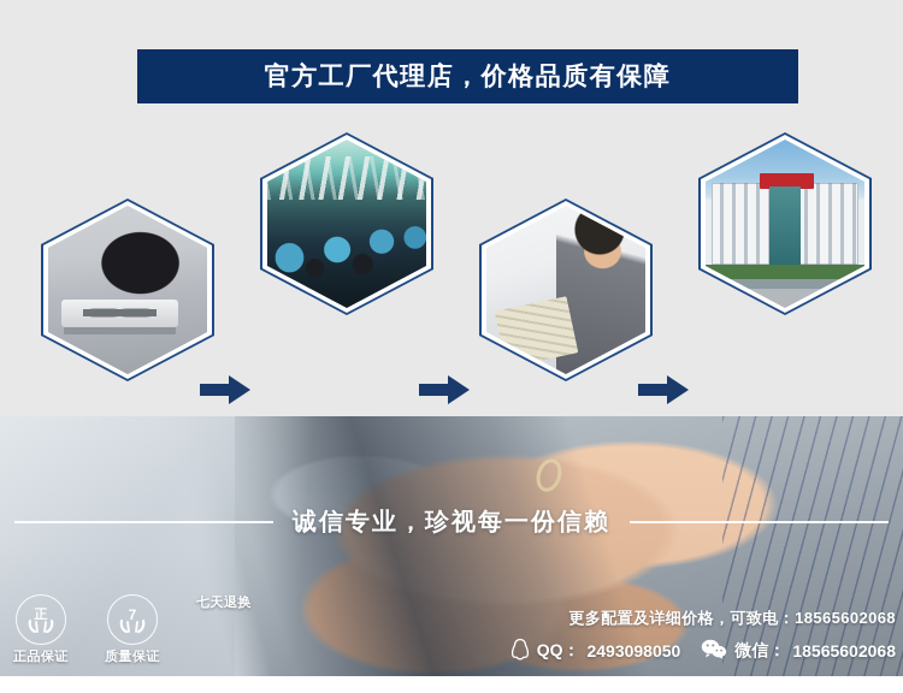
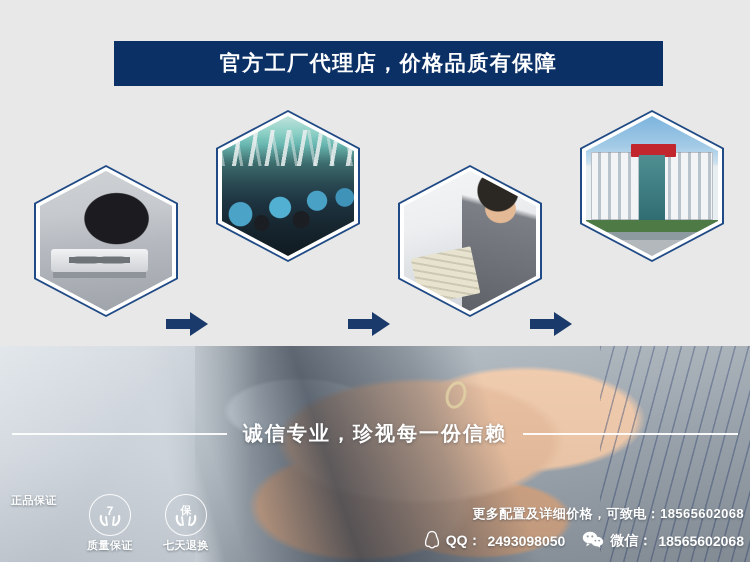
  官方工厂代理店，价格品质有保障
  诚信专业，珍视每一份信赖
- 正
  正品保证
  7
  质量保证
+ 保
  七天退换
  更多配置及详细价格，可致电：18565602068
  QQ：
  2493098050
  微信：
  18565602068
